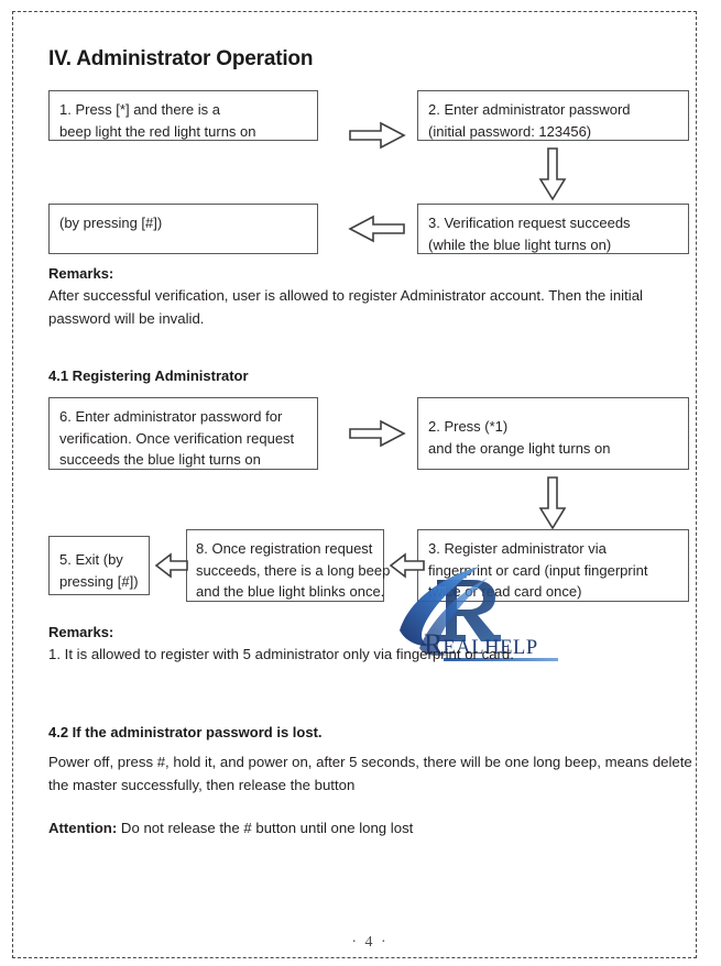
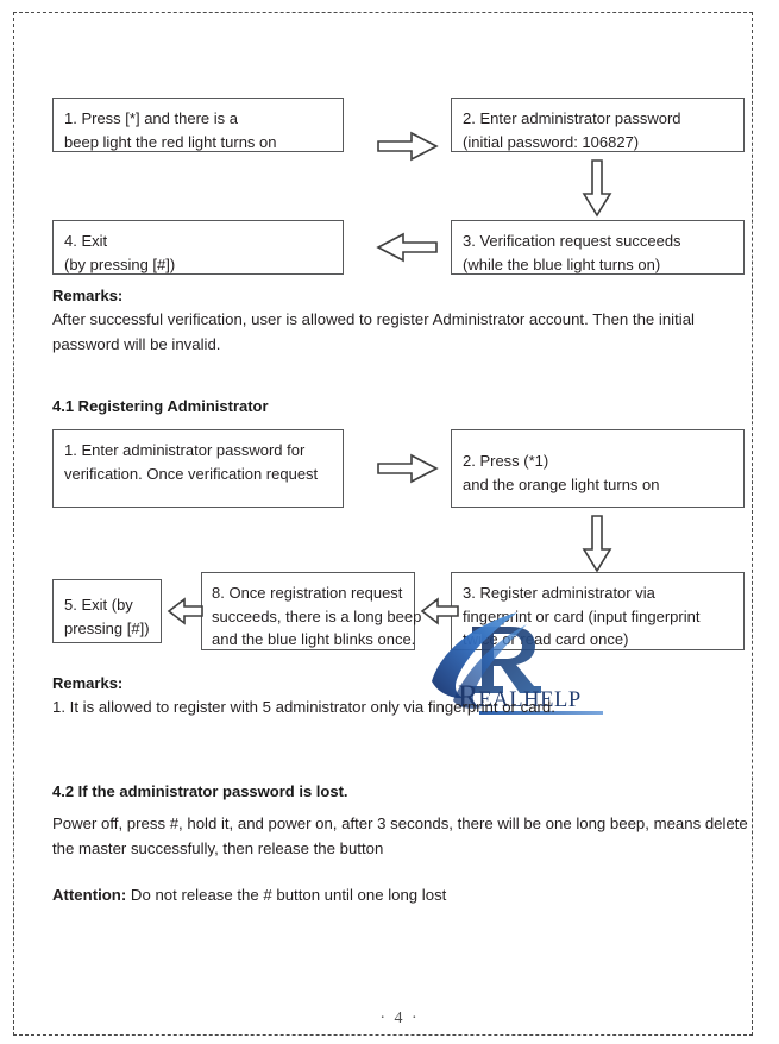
- IV. Administrator Operation
  1. Press [*] and there is a
  beep light the red light turns on
  2. Enter administrator password
- (initial password: 123456)
+ (initial password: 106827)
  3. Verification request succeeds
  (while the blue light turns on)
+ 4. Exit
  (by pressing [#])
  Remarks:
  After successful verification, user is allowed to register Administrator account. Then the initial password will be invalid.
  4.1 Registering Administrator
- 6. Enter administrator password for
+ 1. Enter administrator password for
  verification. Once verification request
- succeeds the blue light turns on
  2. Press (*1)
  and the orange light turns on
  3. Register administrator via
  fingerpint or card (input fingerprint
  8. Once registration request
  succeeds, there is a long bee
  and the blue light blinks once.
  5. Exit (by
  pressing [#])
  REALHELP
  Remarks:
  1. It is allowed to register with 5 administrator only via fingerprint or card.
  4.2 If the administrator password is lost.
- Power off, press #, hold it, and power on, after 5 seconds, there will be one long beep, means delete the master successfully, then release the button
+ Power off, press #, hold it, and power on, after 3 seconds, there will be one long beep, means delete the master successfully, then release the button
  Attention: Do not release the # button until one long lost
  · 4 ·
